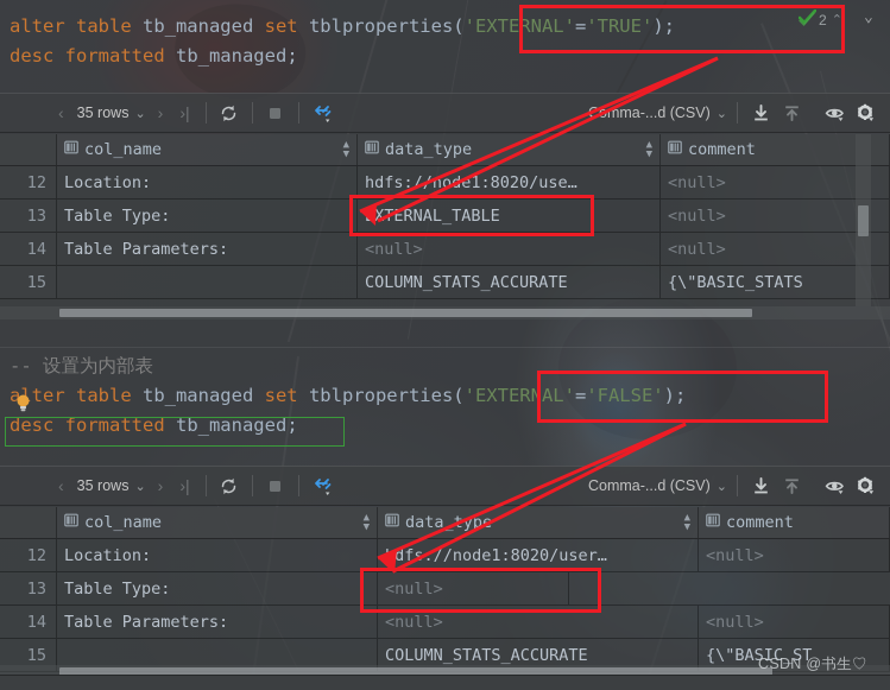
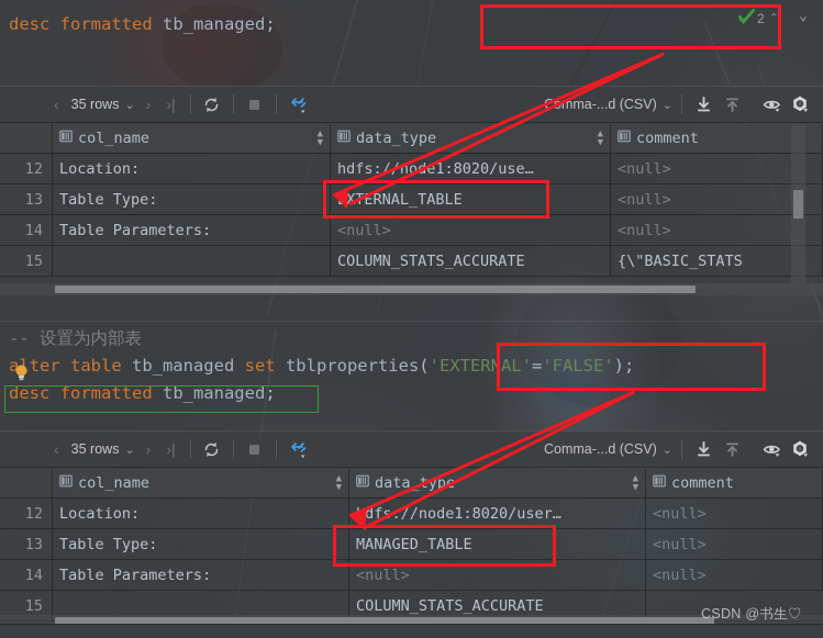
- alter table tb_managed set tblproperties('EXTERNAL'='TRUE');
  desc formatted tb_managed;
  2
  ⌃
  ⌄
  ‹
  35 rows ⌄
  ›
  ›|
  mma-...d (CSV) ⌄
  col_name
  ▲
  ▼
  data_type
  ▲
  ▼
  comment
  12
  Location:
  hdfs:/noe1:8020/use…
  <null>
  13
  Table Type:
  XERNAL_TABLE
  <null>
  14
  Table Parameters:
  <null>
  <null>
  15
  COLUMN_STATS_ACCURATE
  {\"BASIC_STATS
  -- 设置为内部表
  alter table tb_managed set tblproperties('EXTERNAL'='FALSE');
  desc formatted tb_managed;
  ‹
  35 rows ⌄
  ›
  ›|
  Comma-...d (CSV) ⌄
  col_name
  ▲
  ▼
  data_yp
  ▲
  ▼
  comment
  12
  Location:
  dfs//node1:8020/user…
  <null>
  13
  Table Type:
+ MANAGED_TABLE
  <null>
  14
  Table Parameters:
  <null>
  <null>
  15
  COLUMN_STATS_ACCURATE
- {\"BASIC_ST
  CSDN @书生♡
